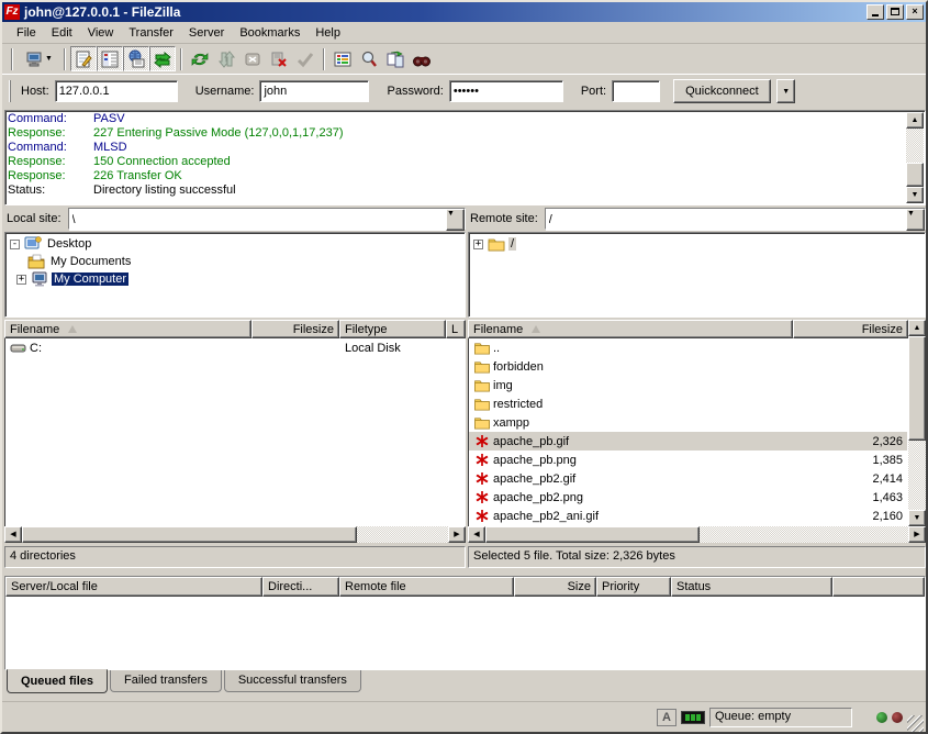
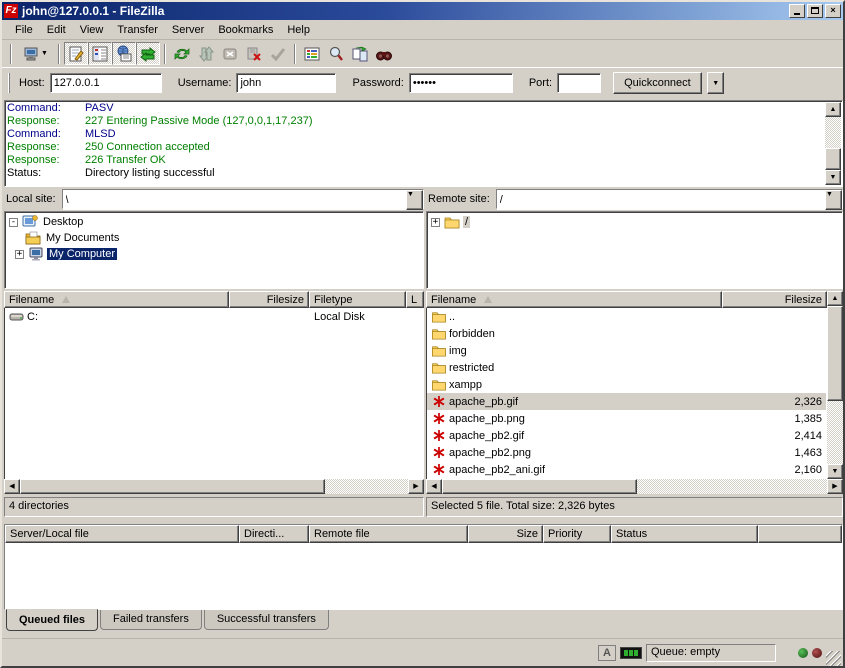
  Fz
  john@127.0.0.1 - FileZilla
  ×
  File
  Edit
  View
  Transfer
  Server
  Bookmarks
  Help
  Host:
  127.0.0.1
  Username:
  john
  Password:
  ••••••
  Port:
  Quickconnect
  Command:
  PASV
  Response:
  227 Entering Passive Mode (127,0,0,1,17,237)
  Command:
  MLSD
  Response:
- 150 Connection accepted
+ 250 Connection accepted
  Response:
  226 Transfer OK
  Status:
  Directory listing successful
  Local site:
  \
  -
  Desktop
  My Documents
  +
  My Computer
  Filename
  Filesize
  Filetype
  L
  C:
  Local Disk
  4 directories
  Remote site:
  /
  +
  /
  Filename
  Filesize
  ..
  forbidden
  img
  restricted
  xampp
  apache_pb.gif
  2,326
  apache_pb.png
  1,385
  apache_pb2.gif
  2,414
  apache_pb2.png
  1,463
  apache_pb2_ani.gif
  2,160
  Selected 5 file. Total size: 2,326 bytes
  Server/Local file
  Directi...
  Remote file
  Size
  Priority
  Status
  Queued files
  Failed transfers
  Successful transfers
  A
  Queue: empty
